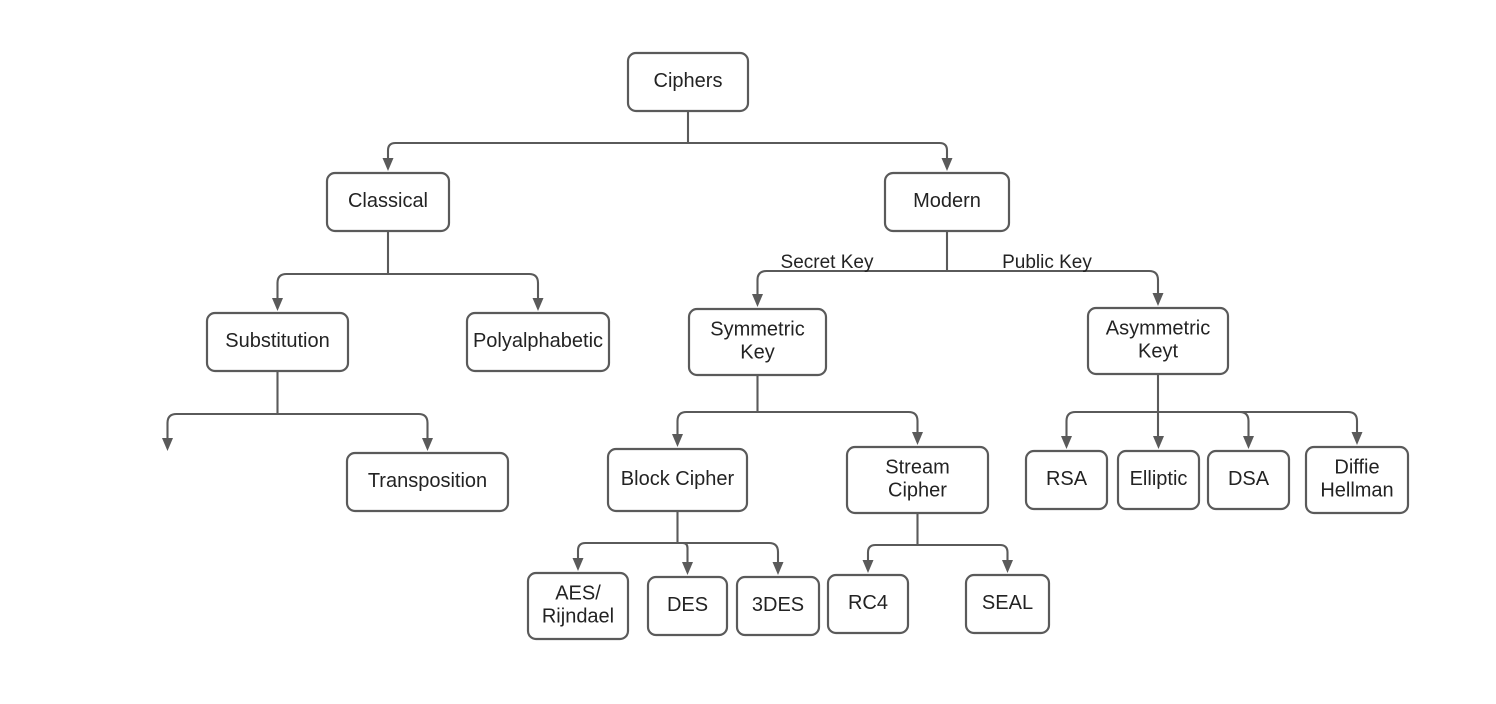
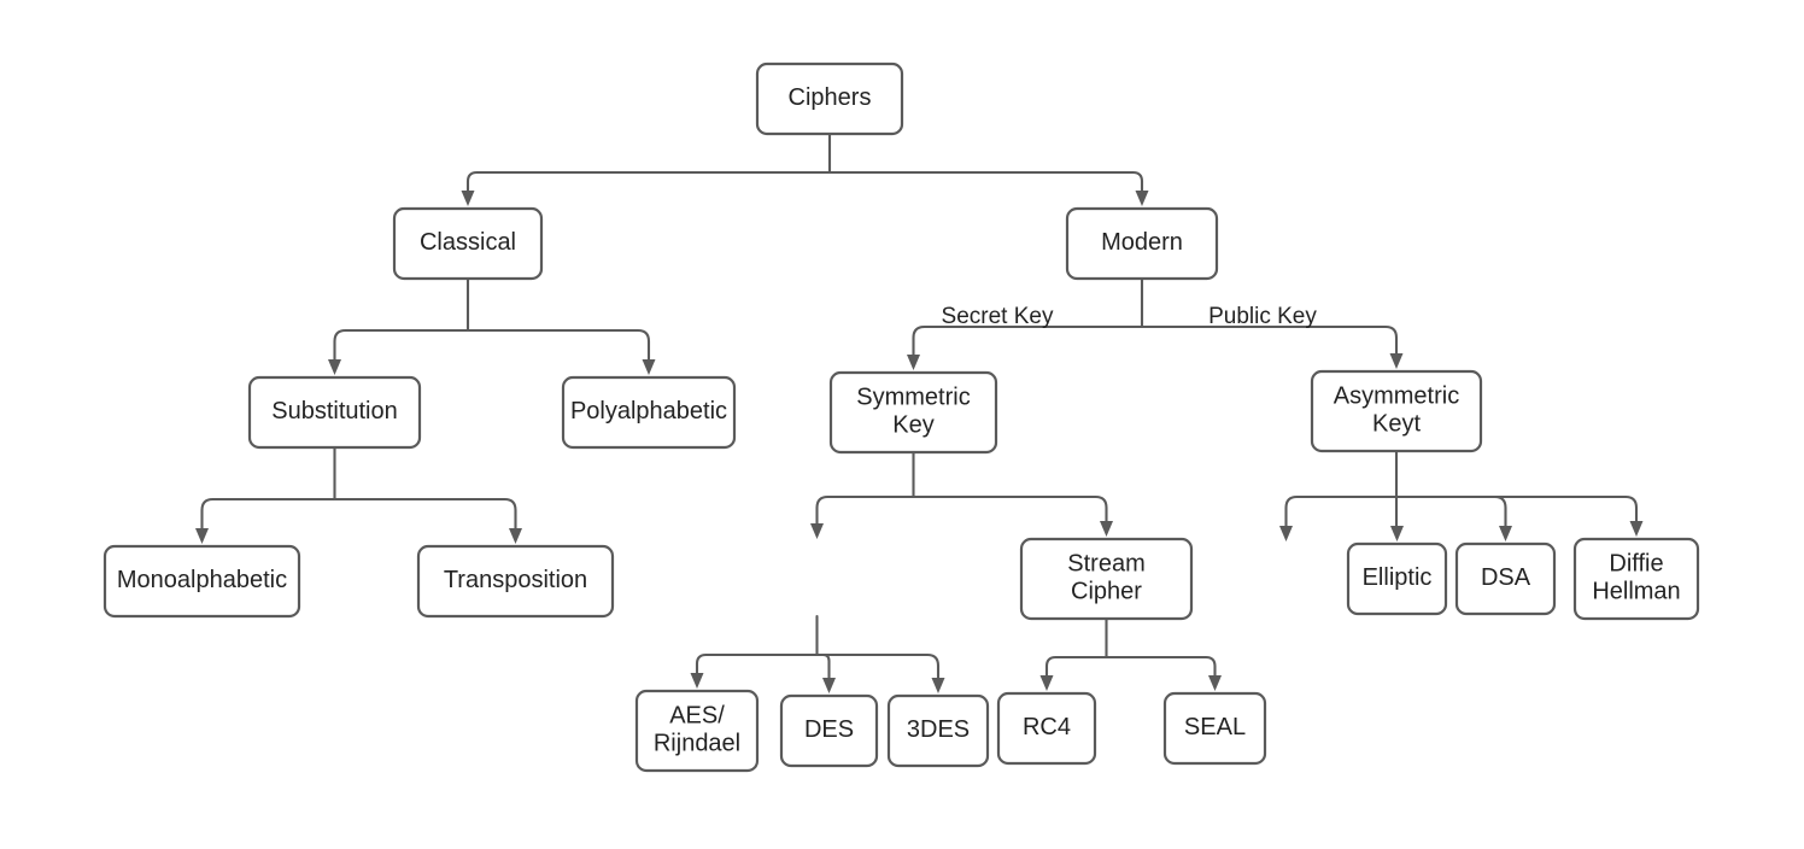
  Secret Key
  Public Key
  Ciphers
  Classical
  Modern
  Substitution
  Polyalphabetic
  Symmetric Key
  Asymmetric Keyt
+ Monoalphabetic
  Transposition
- Block Cipher
  Stream Cipher
- RSA
  Elliptic
  DSA
  Diffie Hellman
  AES/ Rijndael
  DES
  3DES
  RC4
  SEAL
